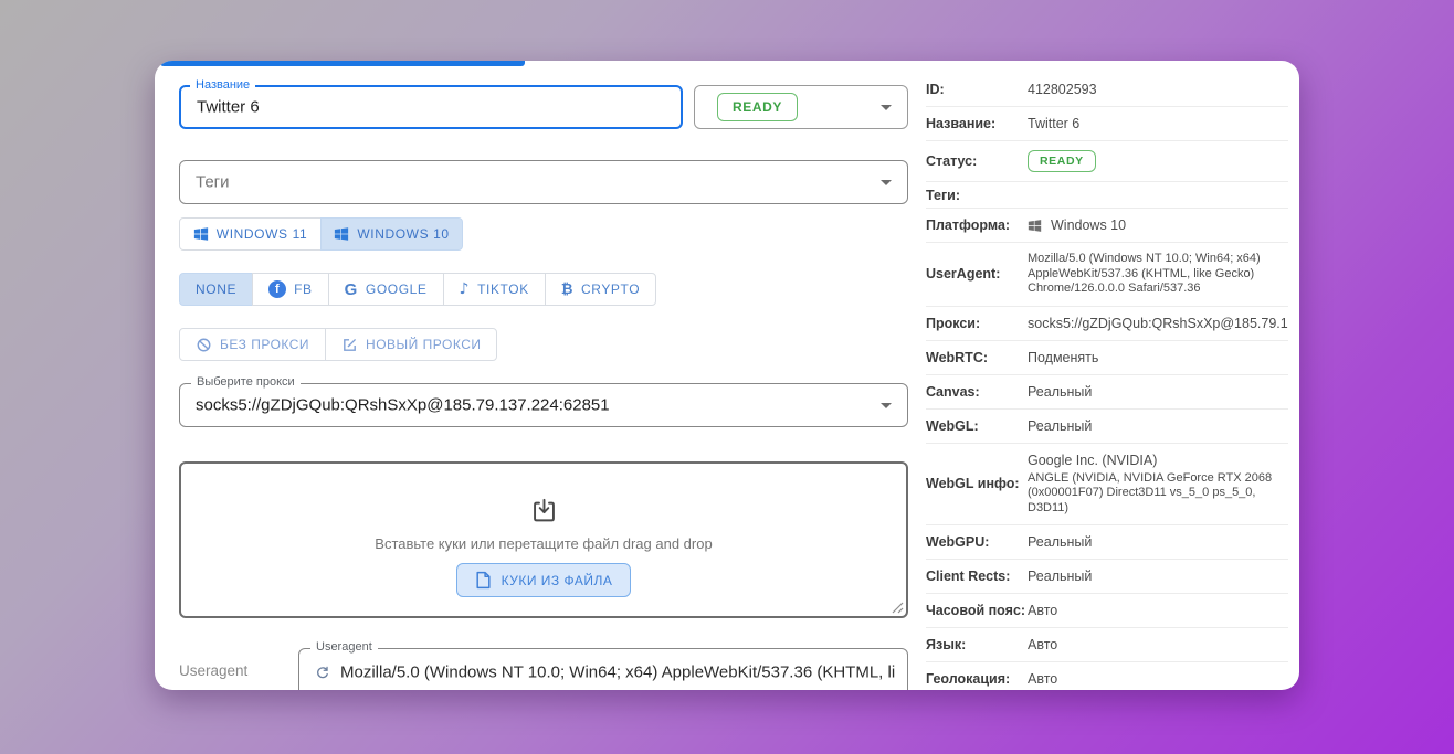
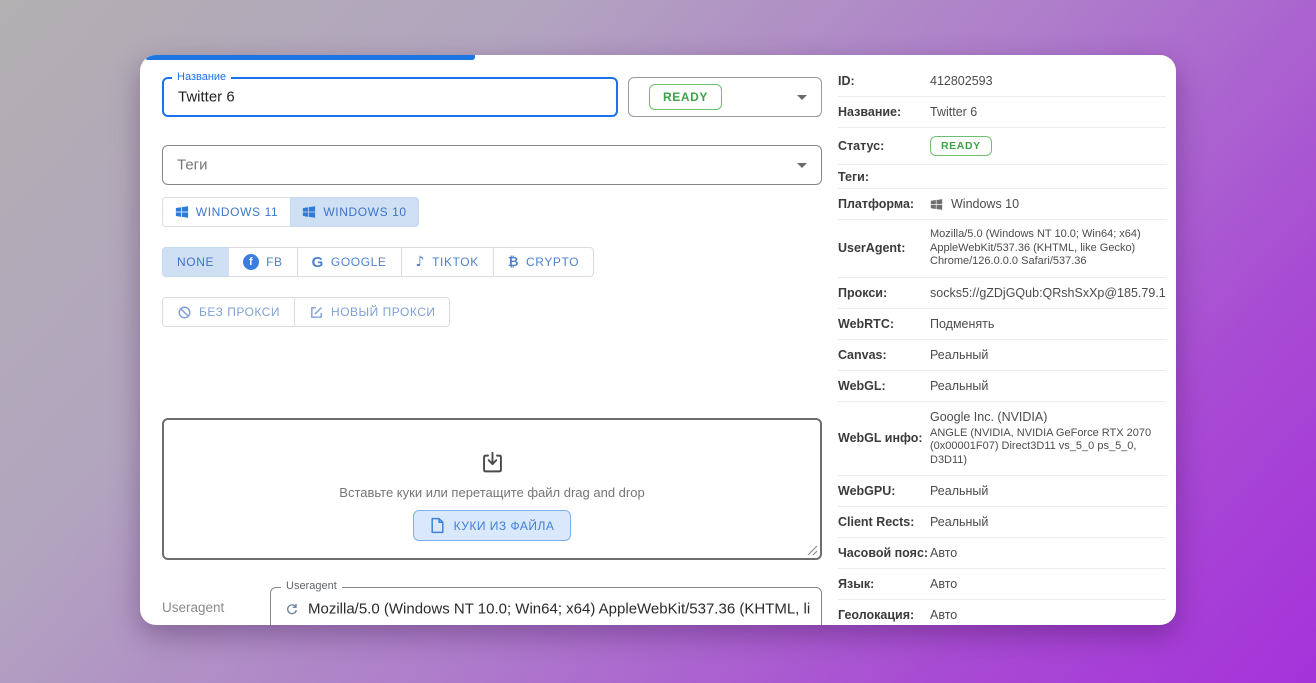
  Название
  Twitter 6
  READY
  Теги
  WINDOWS 11
  WINDOWS 10
  NONE
  FB
  GOOGLE
  TIKTOK
  CRYPTO
  БЕЗ ПРОКСИ
  НОВЫЙ ПРОКСИ
- Выберите прокси
- socks5://gZDjGQub:QRshSxXp@185.79.137.224:62851
  Вставьте куки или перетащите файл drag and drop
  КУКИ ИЗ ФАЙЛА
  Useragent
  Useragent
  ID:
  412802593
  Название:
  Twitter 6
  Статус:
  READY
  Теги:
  Платформа:
  Windows 10
  UserAgent:
  Mozilla/5.0 (Windows NT 10.0; Win64; x64) AppleWebKit/537.36 (KHTML, like Gecko) Chrome/126.0.0.0 Safari/537.36
  Прокси:
  socks5://gZDjGQub:QRshSxXp@185.79.1
  WebRTC:
  Подменять
  Canvas:
  Реальный
  WebGL:
  Реальный
  WebGL инфо:
  Google Inc. (NVIDIA)
- ANGLE (NVIDIA, NVIDIA GeForce RTX 2068 (0x00001F07) Direct3D11 vs_5_0 ps_5_0, D3D11)
+ ANGLE (NVIDIA, NVIDIA GeForce RTX 2070 (0x00001F07) Direct3D11 vs_5_0 ps_5_0, D3D11)
  WebGPU:
  Реальный
  Client Rects:
  Реальный
  Часовой пояс:
  Авто
  Язык:
  Авто
  Геолокация:
  Авто
